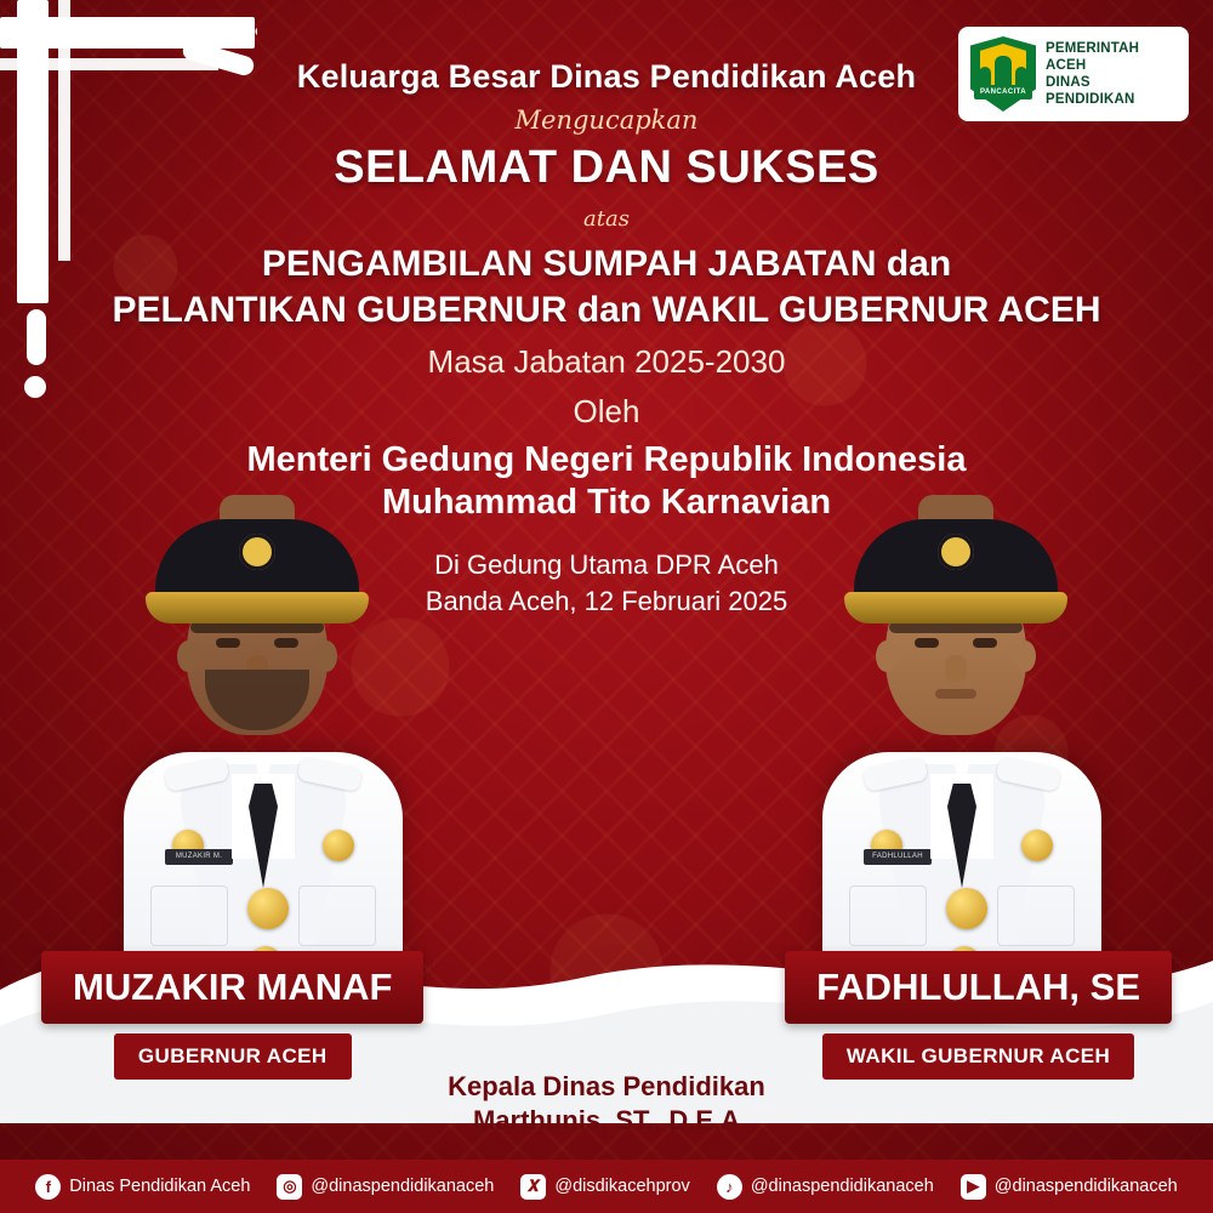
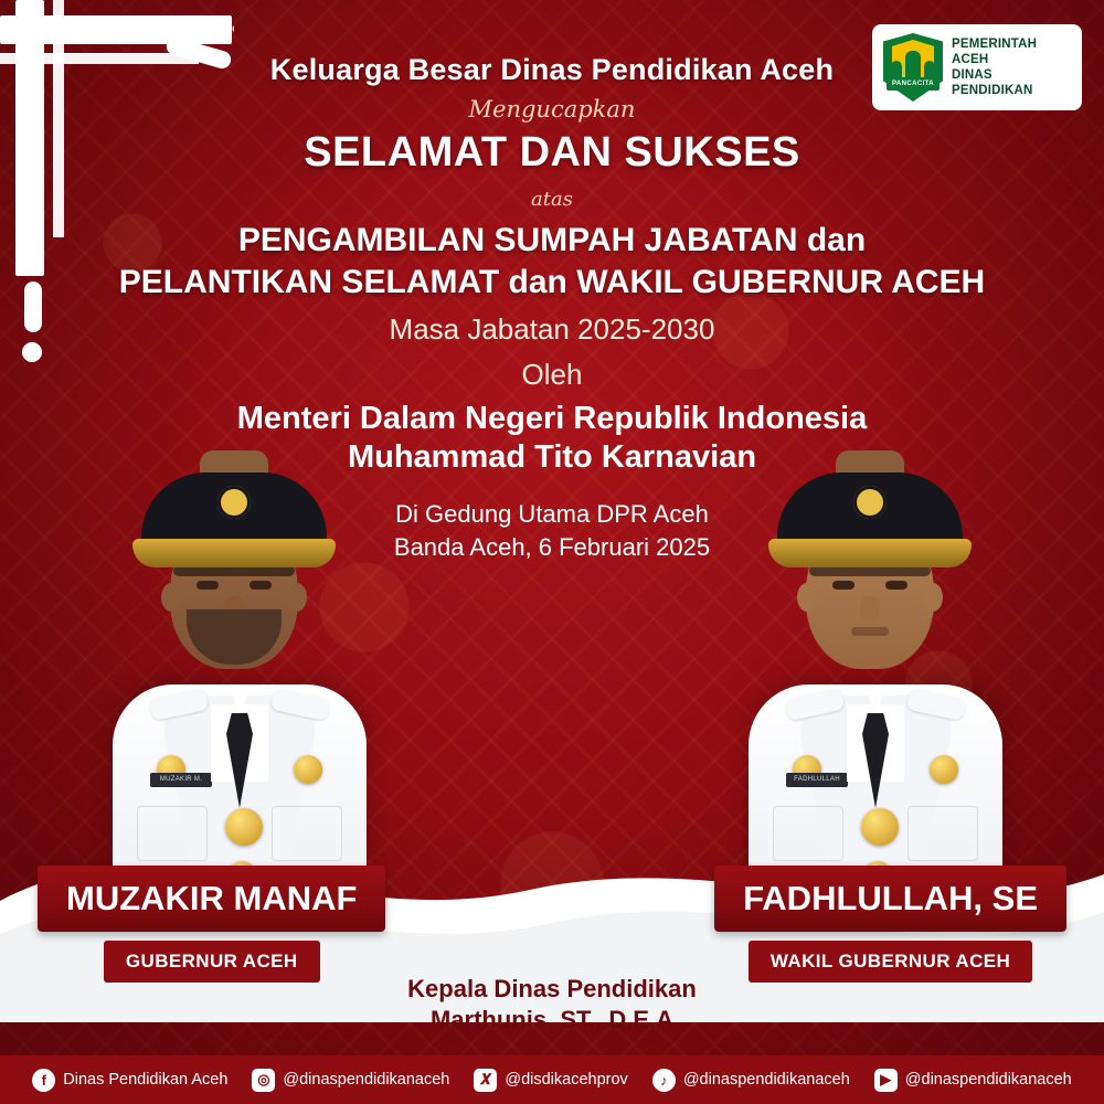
  PEMERINTAH ACEH
  DINAS PENDIDIKAN
  Keluarga Besar Dinas Pendidikan Aceh
  Mengucapkan
  SELAMAT DAN SUKSES
  atas
  PENGAMBILAN SUMPAH JABATAN dan
- PELANTIKAN GUBERNUR dan WAKIL GUBERNUR ACEH
+ PELANTIKAN SELAMAT dan WAKIL GUBERNUR ACEH
  Masa Jabatan 2025-2030
  Oleh
- Menteri Gedung Negeri Republik Indonesia
+ Menteri Dalam Negeri Republik Indonesia
  Muhammad Tito Karnavian
  Di Gedung Utama DPR Aceh
- Banda Aceh, 12 Februari 2025
+ Banda Aceh, 6 Februari 2025
  MUZAKIR MANAF
  GUBERNUR ACEH
  FADHLULLAH, SE
  WAKIL GUBERNUR ACEH
  Kepala Dinas Pendidikan
  Marthunis, ST., D.E.A
  f
  Dinas Pendidikan Aceh
  ◎
  @dinaspendidikanaceh
  𝑿
  @disdikacehprov
  ♪
  @dinaspendidikanaceh
  ▶
  @dinaspendidikanaceh
